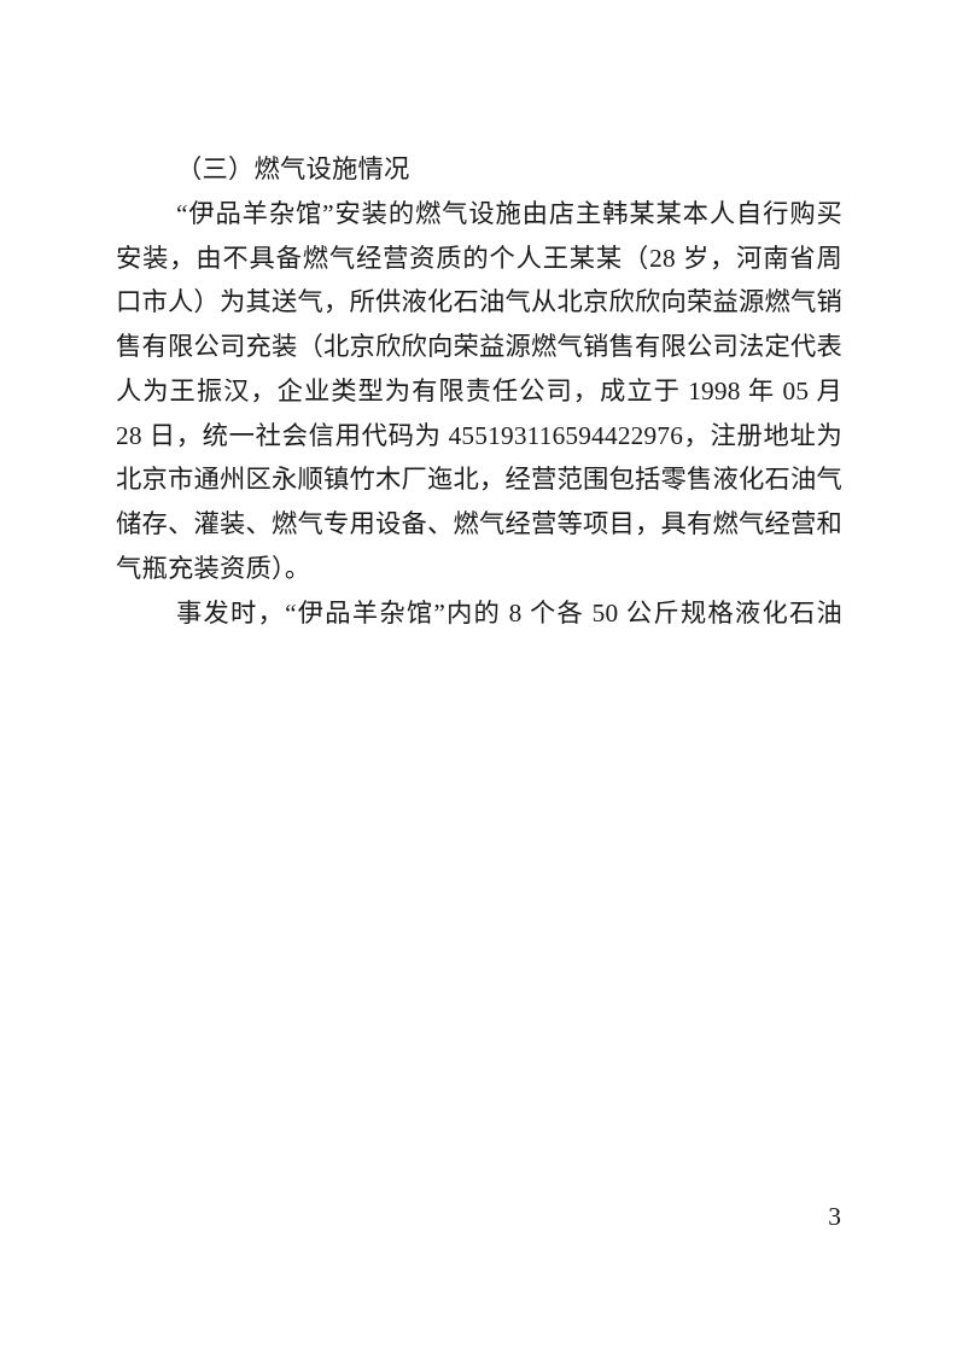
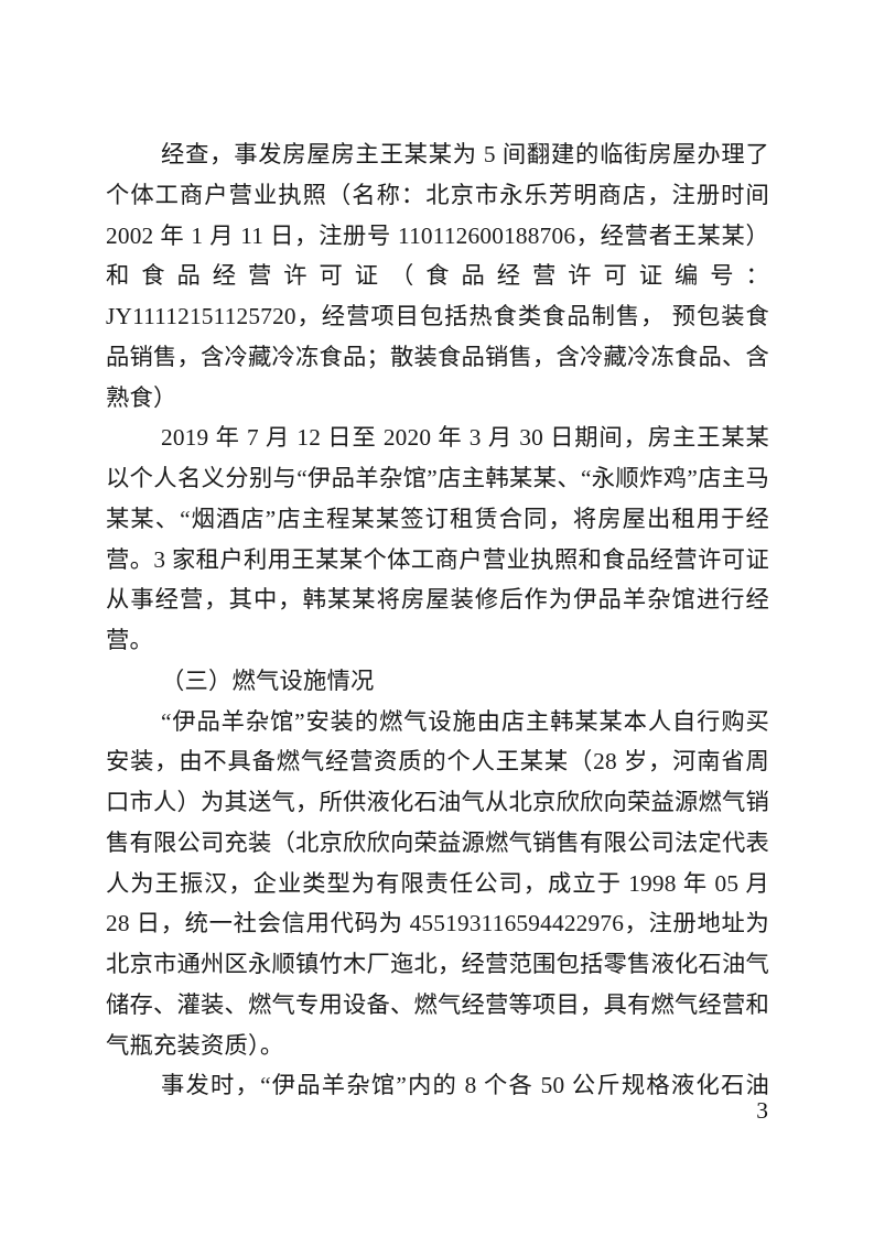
+ 经查，事发房屋房主王某某为 5 间翻建的临街房屋办理了个体工商户营业执照（名称：北京市永乐芳明商店，注册时间 2002 年 1 月 11 日，注册号 110112600188706，经营者王某某）和食品经营许可证（食品经营许可证编号：JY11112151125720，经营项目包括热食类食品制售， 预包装食品销售，含冷藏冷冻食品；散装食品销售，含冷藏冷冻食品、含熟食）
+ 2019 年 7 月 12 日至 2020 年 3 月 30 日期间，房主王某某以个人名义分别与“伊品羊杂馆”店主韩某某、“永顺炸鸡”店主马某某、“烟酒店”店主程某某签订租赁合同，将房屋出租用于经营。3 家租户利用王某某个体工商户营业执照和食品经营许可证从事经营，其中，韩某某将房屋装修后作为伊品羊杂馆进行经营。
  （三）燃气设施情况
  “伊品羊杂馆”安装的燃气设施由店主韩某某本人自行购买安装，由不具备燃气经营资质的个人王某某（28 岁，河南省周口市人）为其送气，所供液化石油气从北京欣欣向荣益源燃气销售有限公司充装（北京欣欣向荣益源燃气销售有限公司法定代表人为王振汉，企业类型为有限责任公司，成立于 1998 年 05 月 28 日，统一社会信用代码为 455193116594422976，注册地址为北京市通州区永顺镇竹木厂迤北，经营范围包括零售液化石油气储存、灌装、燃气专用设备、燃气经营等项目，具有燃气经营和气瓶充装资质）。
  事发时，“伊品羊杂馆”内的 8 个各 50 公斤规格液化石油
  3
